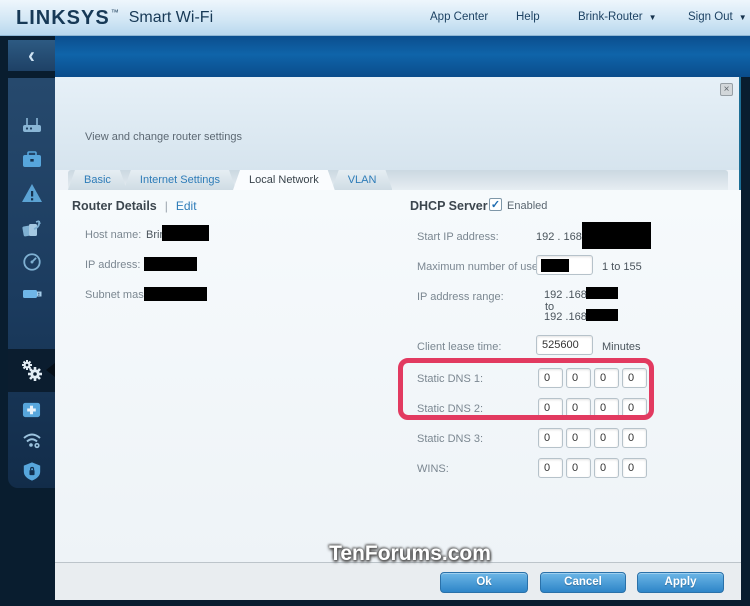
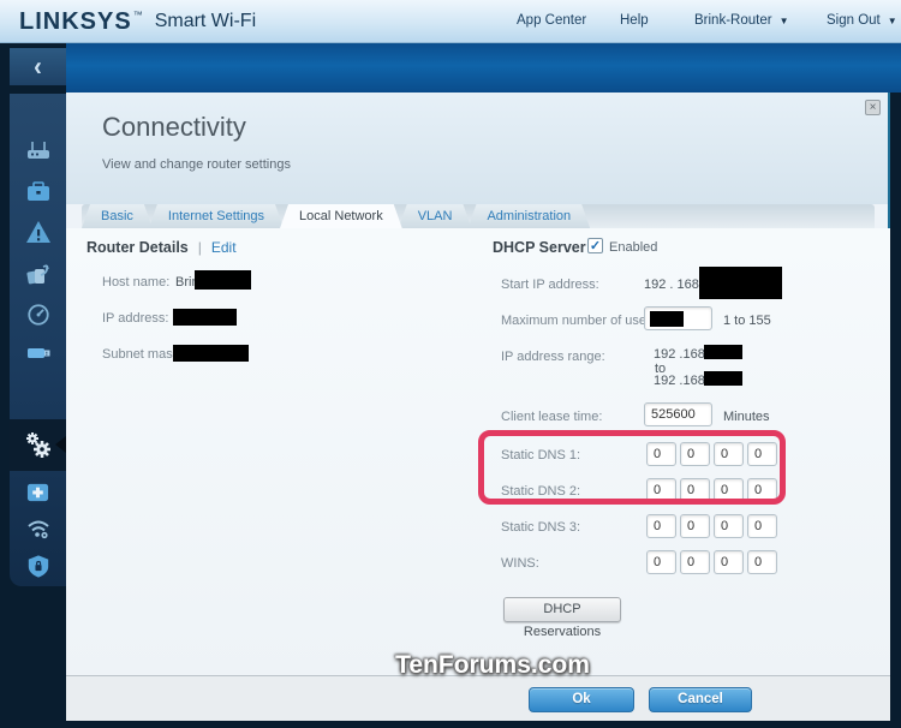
  LINKSYS
  ™
  Smart Wi-Fi
  App Center
  Help
  Brink-Router ▼
  Sign Out ▼
  ‹
+ Connectivity
  View and change router settings
  ×
  Basic
  Internet Settings
  Local Network
  VLAN
+ Administration
  Router Details
  |
  Edit
  Host name:
  IP address:
  Subnet mas
  DHCP Server
  ✓
  Enabled
  Start IP address:
  192 . 168
  Maximum number of use
  1 to 155
  IP address range:
  192 .168
  to
  192 .168
  Client lease time:
  525600
  Minutes
  Static DNS 1:
  0
  0
  0
  0
  Static DNS 2:
  0
  0
  0
  0
  Static DNS 3:
  0
  0
  0
  0
  WINS:
  0
  0
  0
  0
+ DHCP Reservations
  Ok
  Cancel
- Apply
  TenForums.com
